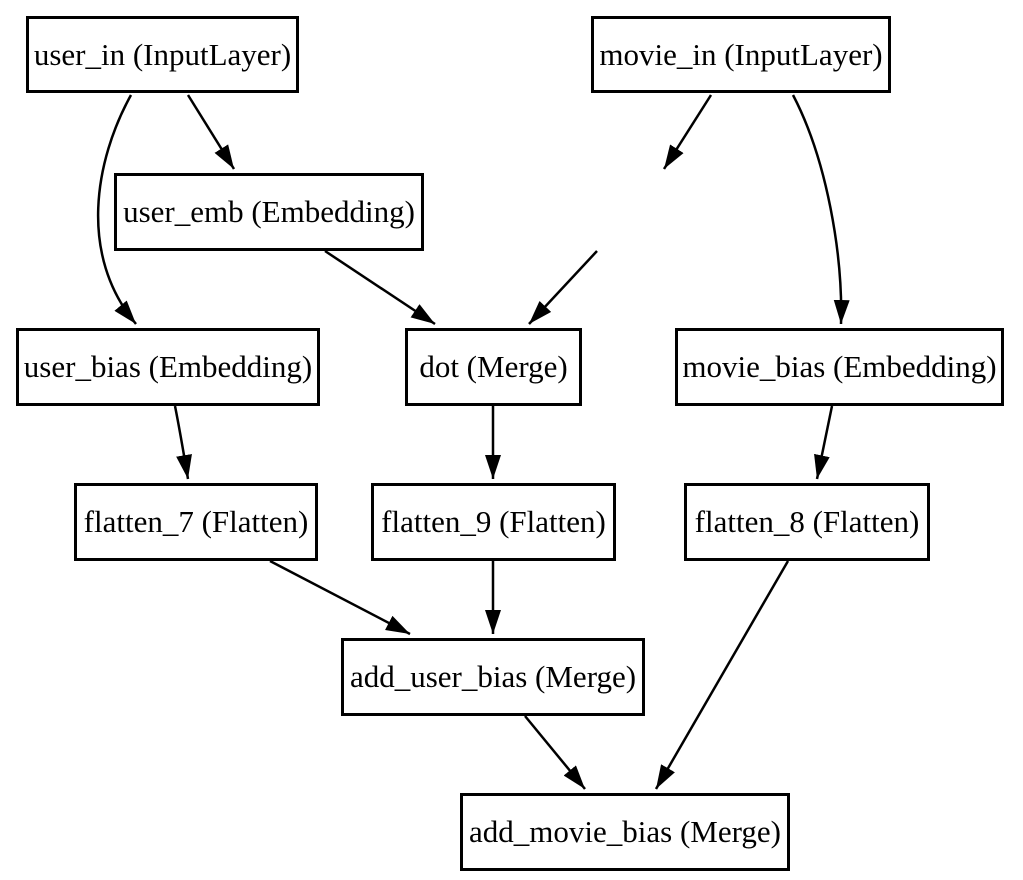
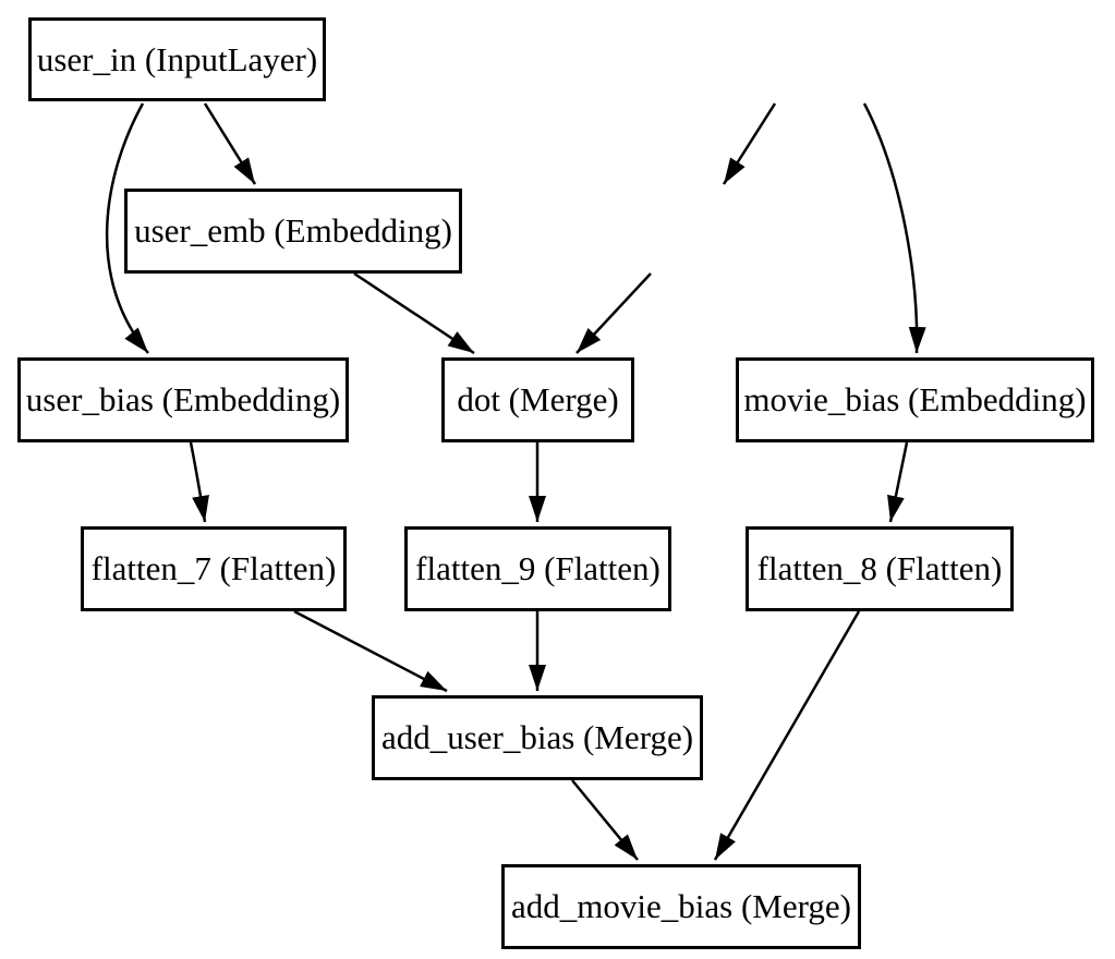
  user_in (InputLayer)
- movie_in (InputLayer)
  user_emb (Embedding)
  user_bias (Embedding)
  dot (Merge)
  movie_bias (Embedding)
  flatten_7 (Flatten)
  flatten_9 (Flatten)
  flatten_8 (Flatten)
  add_user_bias (Merge)
  add_movie_bias (Merge)
